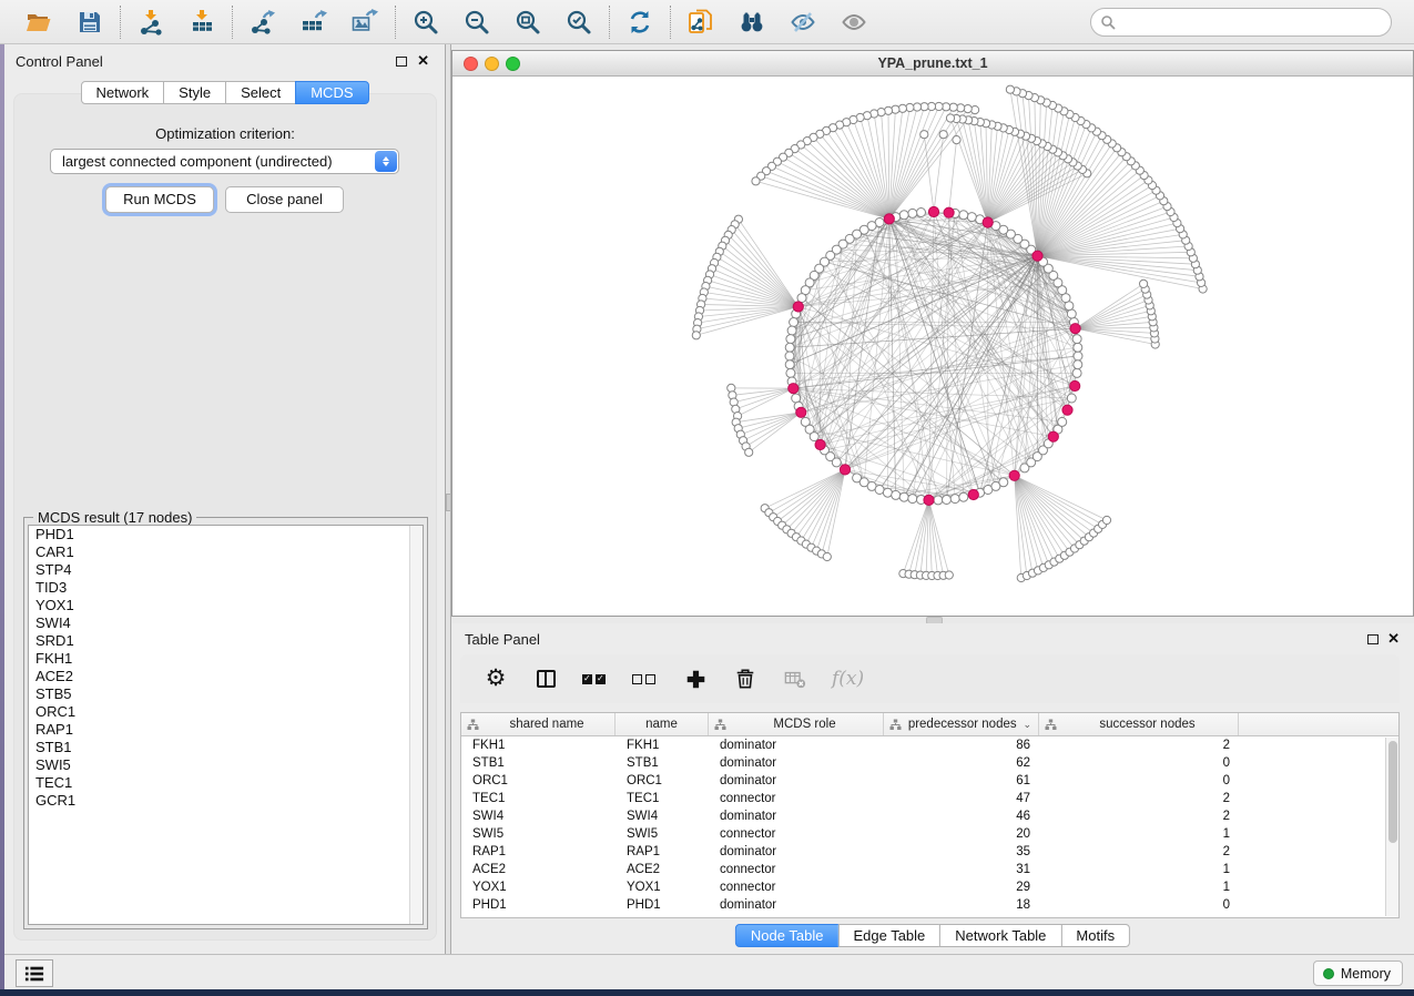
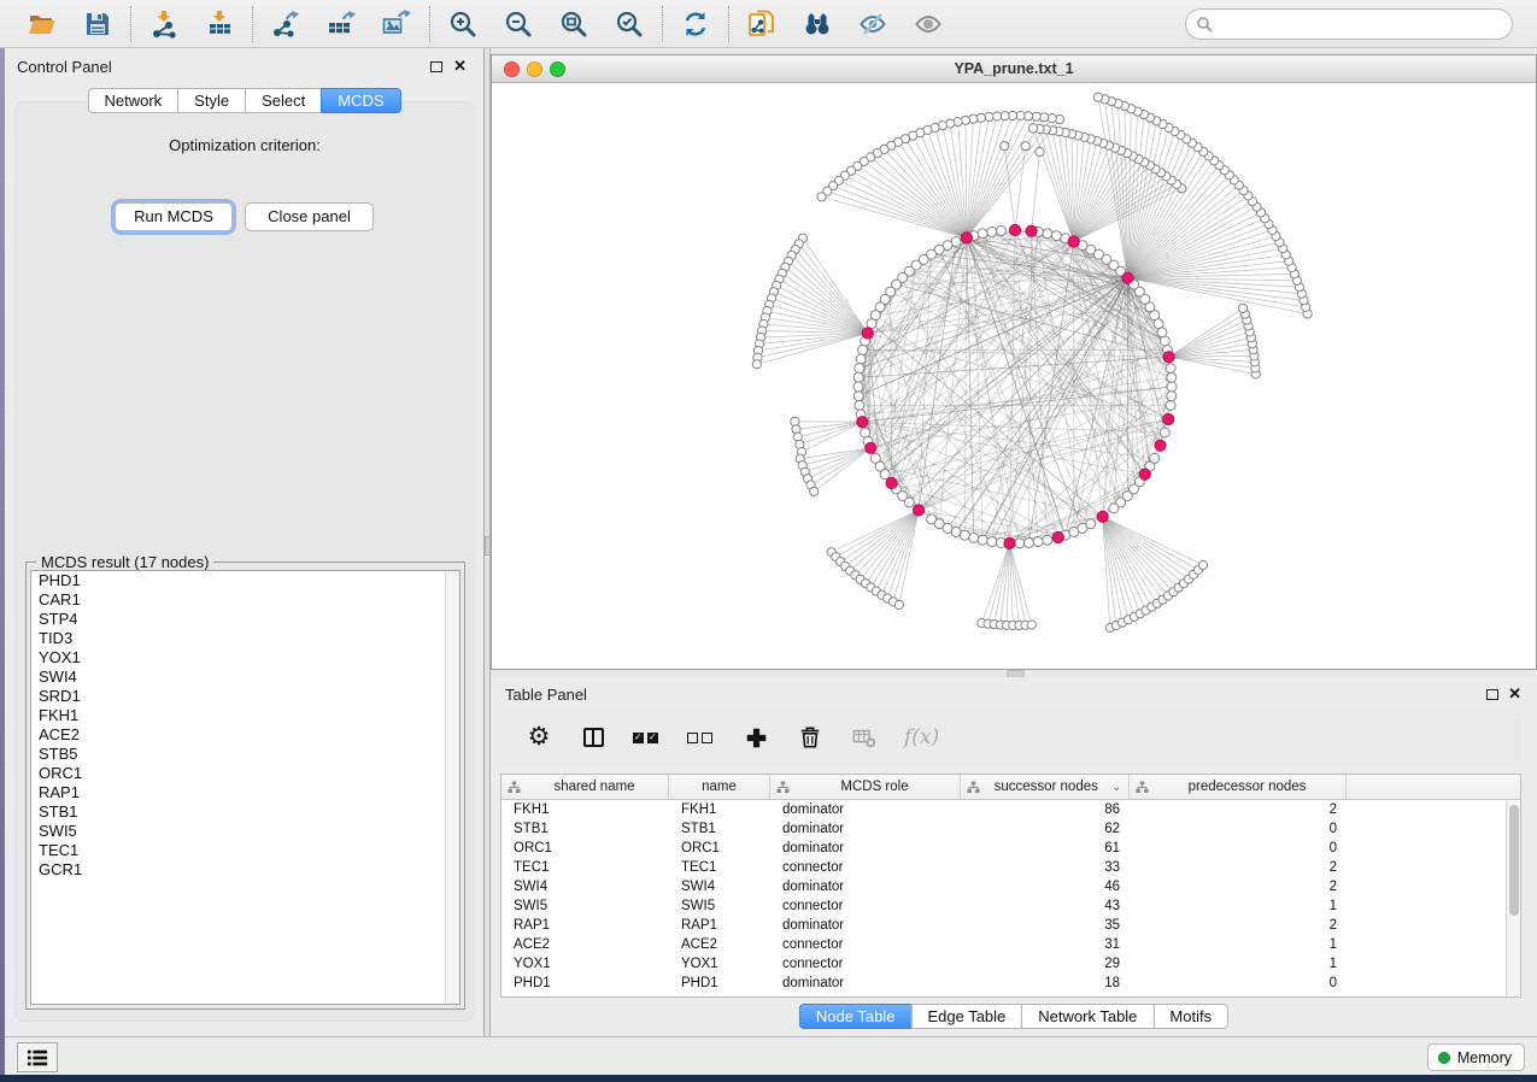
  Control Panel
  ✕
  Network
  Style
  Select
  MCDS
  Optimization criterion:
- largest connected component (undirected)
  Run MCDS
  Close panel
  MCDS result (17 nodes)
  PHD1
  CAR1
  STP4
  TID3
  YOX1
  SWI4
  SRD1
  FKH1
  ACE2
  STB5
  ORC1
  RAP1
  STB1
  SWI5
  TEC1
  GCR1
  YPA_prune.txt_1
  Table Panel
  ✕
  ⚙
  f(x)
  shared name
  name
  MCDS role
- predecessor nodes
+ successor nodes
  ⌄
- successor nodes
+ predecessor nodes
  FKH1
  FKH1
  dominator
  86
  2
  STB1
  STB1
  dominator
  62
  0
  ORC1
  ORC1
  dominator
  61
  0
  TEC1
  TEC1
  connector
- 47
+ 33
  2
  SWI4
  SWI4
  dominator
  46
  2
  SWI5
  SWI5
  connector
- 20
+ 43
  1
  RAP1
  RAP1
  dominator
  35
  2
  ACE2
  ACE2
  connector
  31
  1
  YOX1
  YOX1
  connector
  29
  1
  PHD1
  PHD1
  dominator
  18
  0
  Node Table
  Edge Table
  Network Table
  Motifs
  Memory
